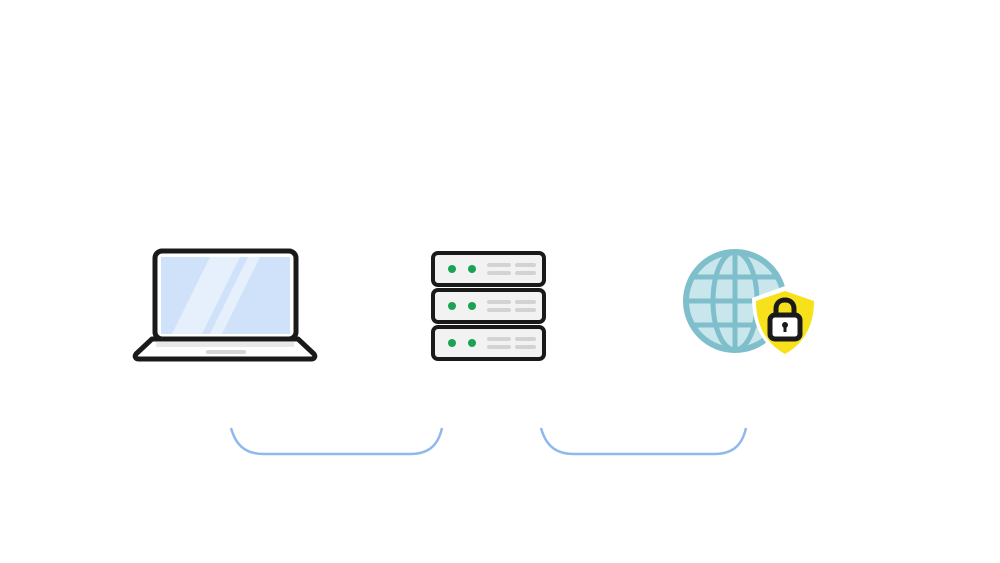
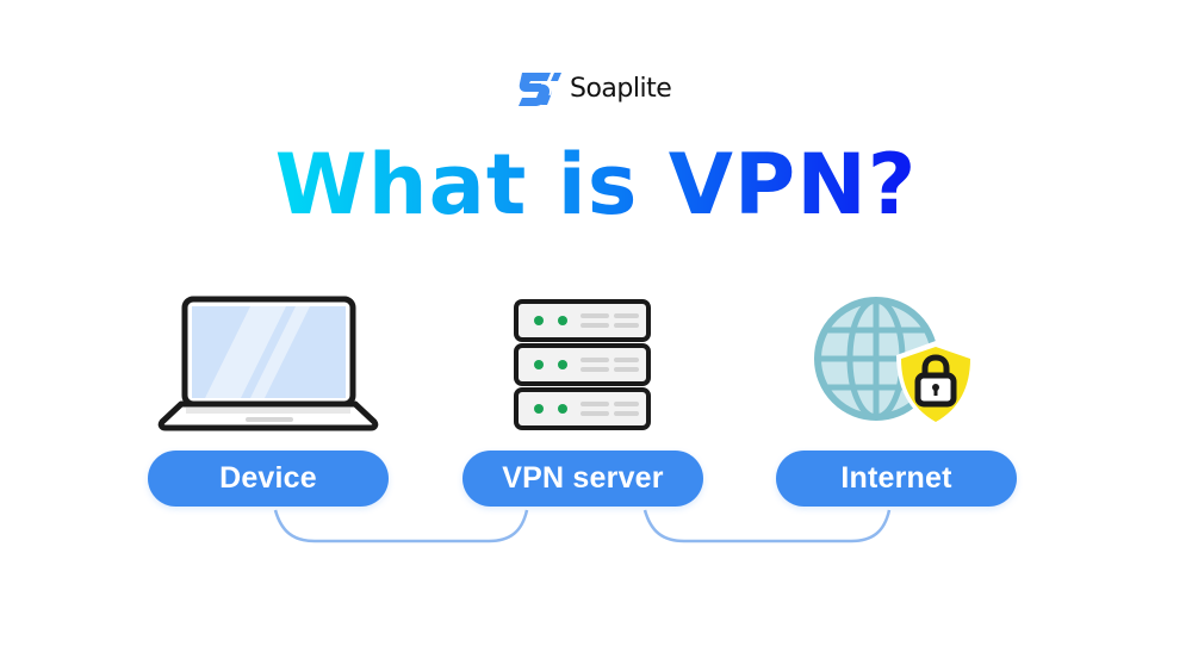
+ Soaplite
+ What is VPN?
+ Device
+ VPN server
+ Internet
